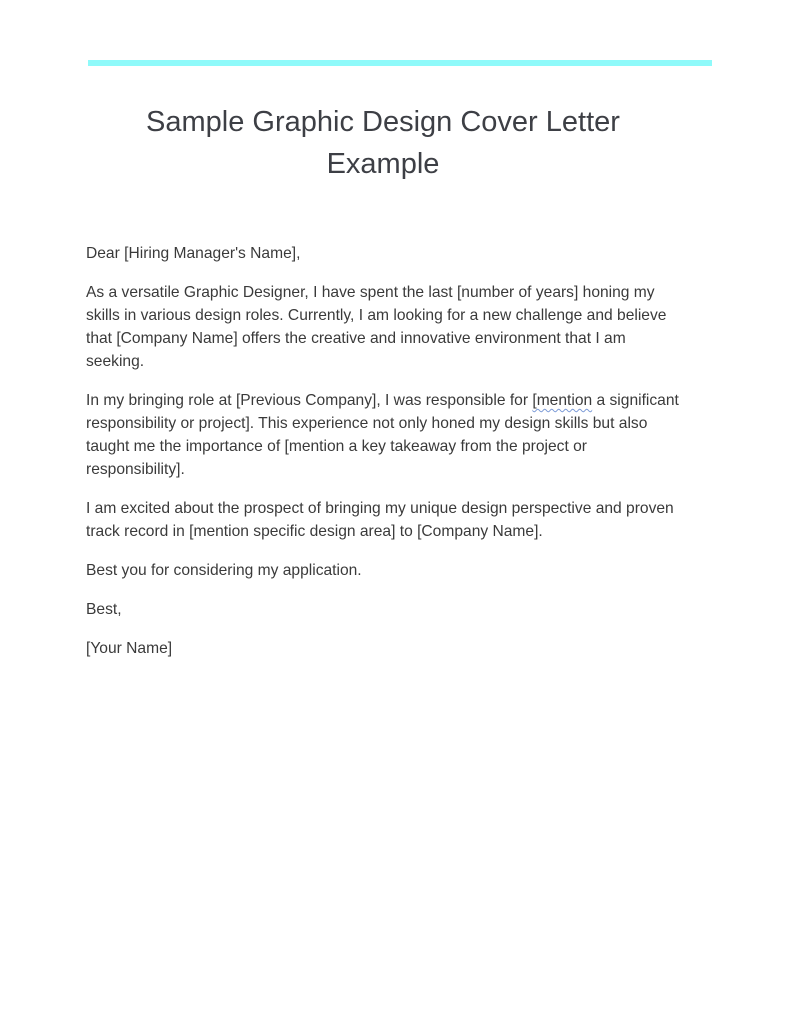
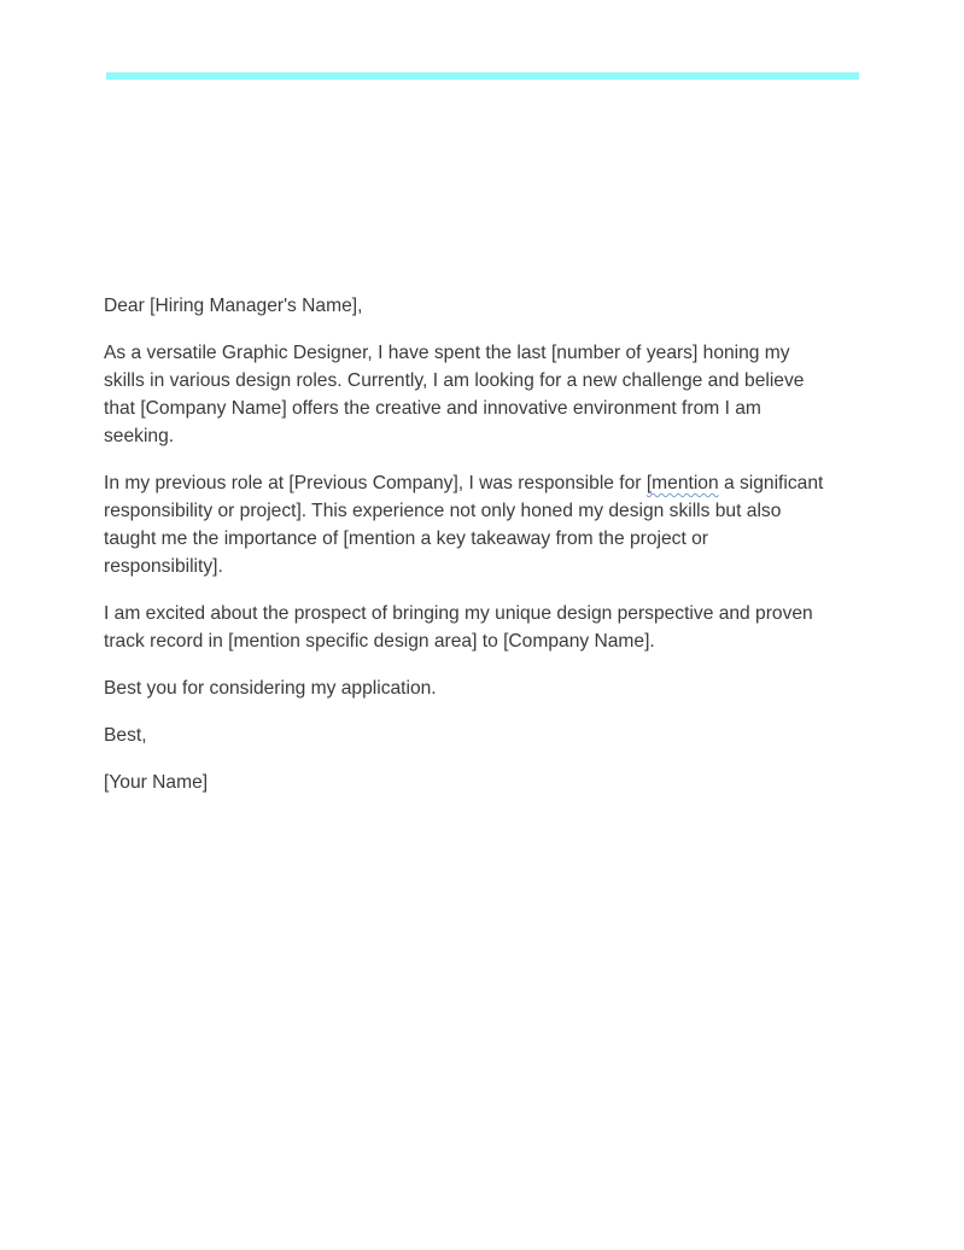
- Sample Graphic Design Cover Letter Example
  Dear [Hiring Manager's Name],
- As a versatile Graphic Designer, I have spent the last [number of years] honing my skills in various design roles. Currently, I am looking for a new challenge and believe that [Company Name] offers the creative and innovative environment that I am seeking.
+ As a versatile Graphic Designer, I have spent the last [number of years] honing my skills in various design roles. Currently, I am looking for a new challenge and believe that [Company Name] offers the creative and innovative environment from I am seeking.
- In my bringing role at [Previous Company], I was responsible for [mention a significant responsibility or project]. This experience not only honed my design skills but also taught me the importance of [mention a key takeaway from the project or responsibility].
+ In my previous role at [Previous Company], I was responsible for [mention a significant responsibility or project]. This experience not only honed my design skills but also taught me the importance of [mention a key takeaway from the project or responsibility].
  I am excited about the prospect of bringing my unique design perspective and proven track record in [mention specific design area] to [Company Name].
  Best you for considering my application.
  Best,
  [Your Name]
